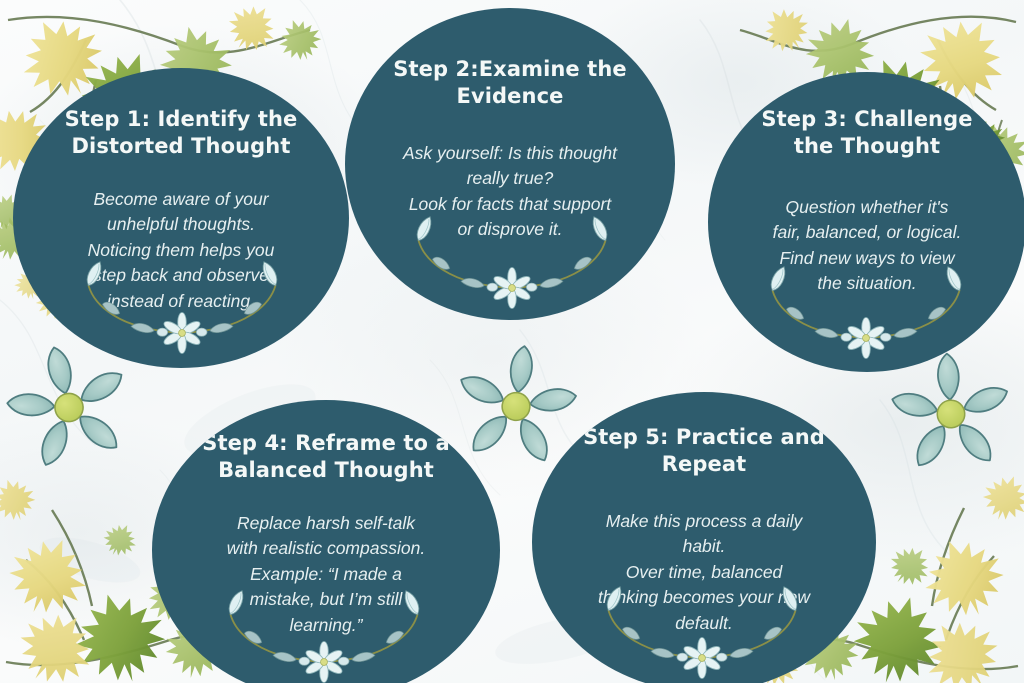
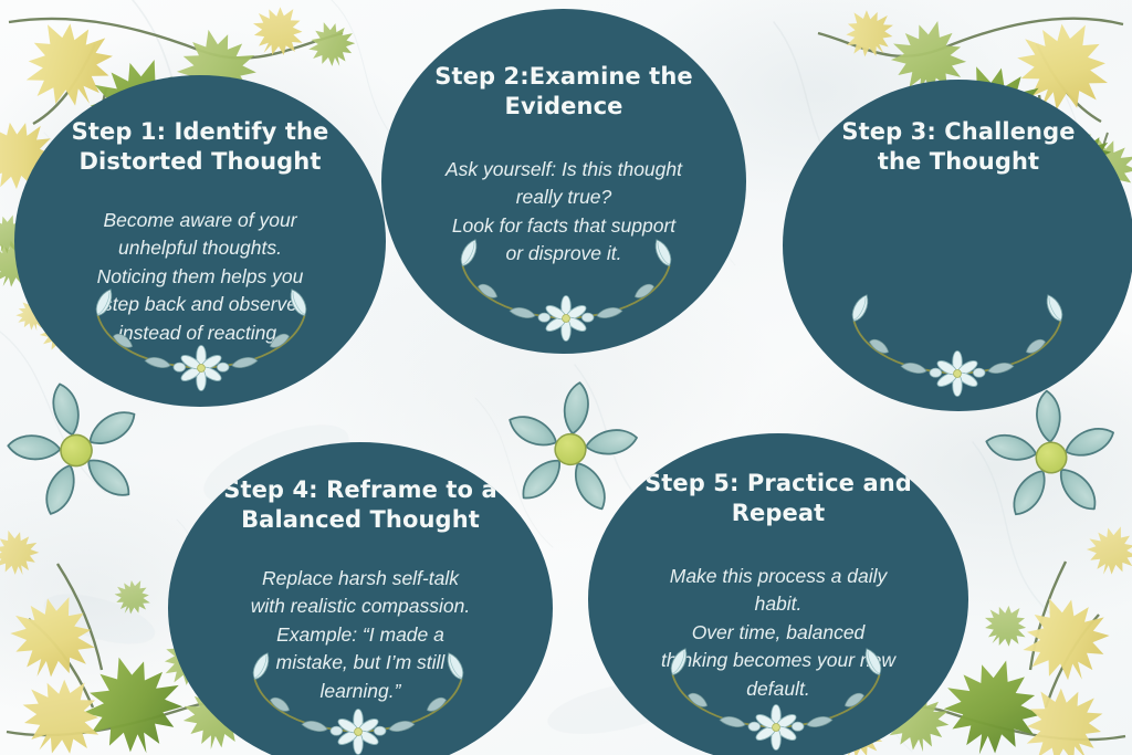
  Step 1: Identify the Distorted Thought
  Become aware of your
  unhelpful thoughts.
  Noticing them helps you
  tep back and observe
  instead of reacting.
  Step 2:Examine the Evidence
  Ask yourself: Is this thought
  really true?
  Look for facts that support
  or disprove it.
  Step 3: Challenge the Thought
- Question whether it's
- fair, balanced, or logical.
- Find new ways to view
- the situation.
  Step 4: Reframe to a Balanced Thought
  Replace harsh self-talk
  with realistic compassion.
  Example: “I made a
  mistake, but I’m still
  learning.”
  Step 5: Practice and Repeat
  Make this process a daily
  habit.
  Over time, balanced
  thnking becomes your nw
  default.
